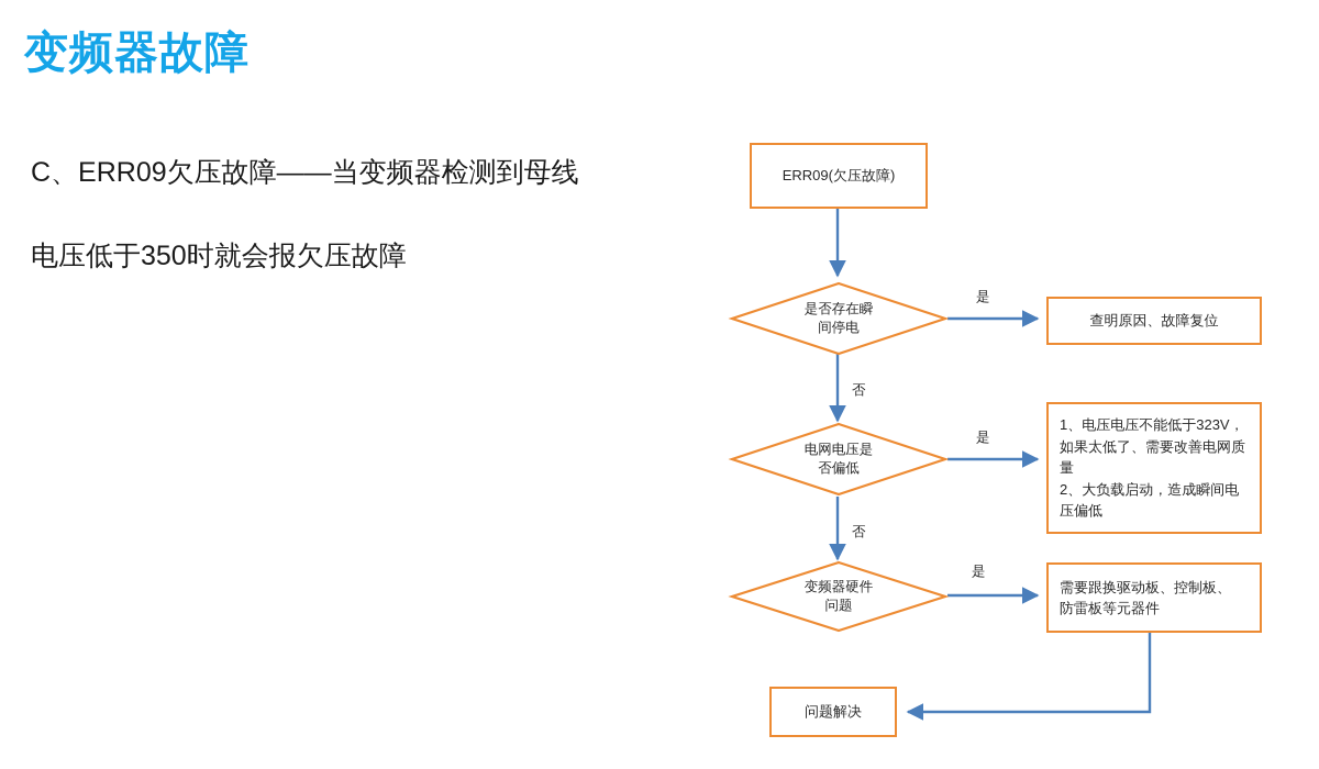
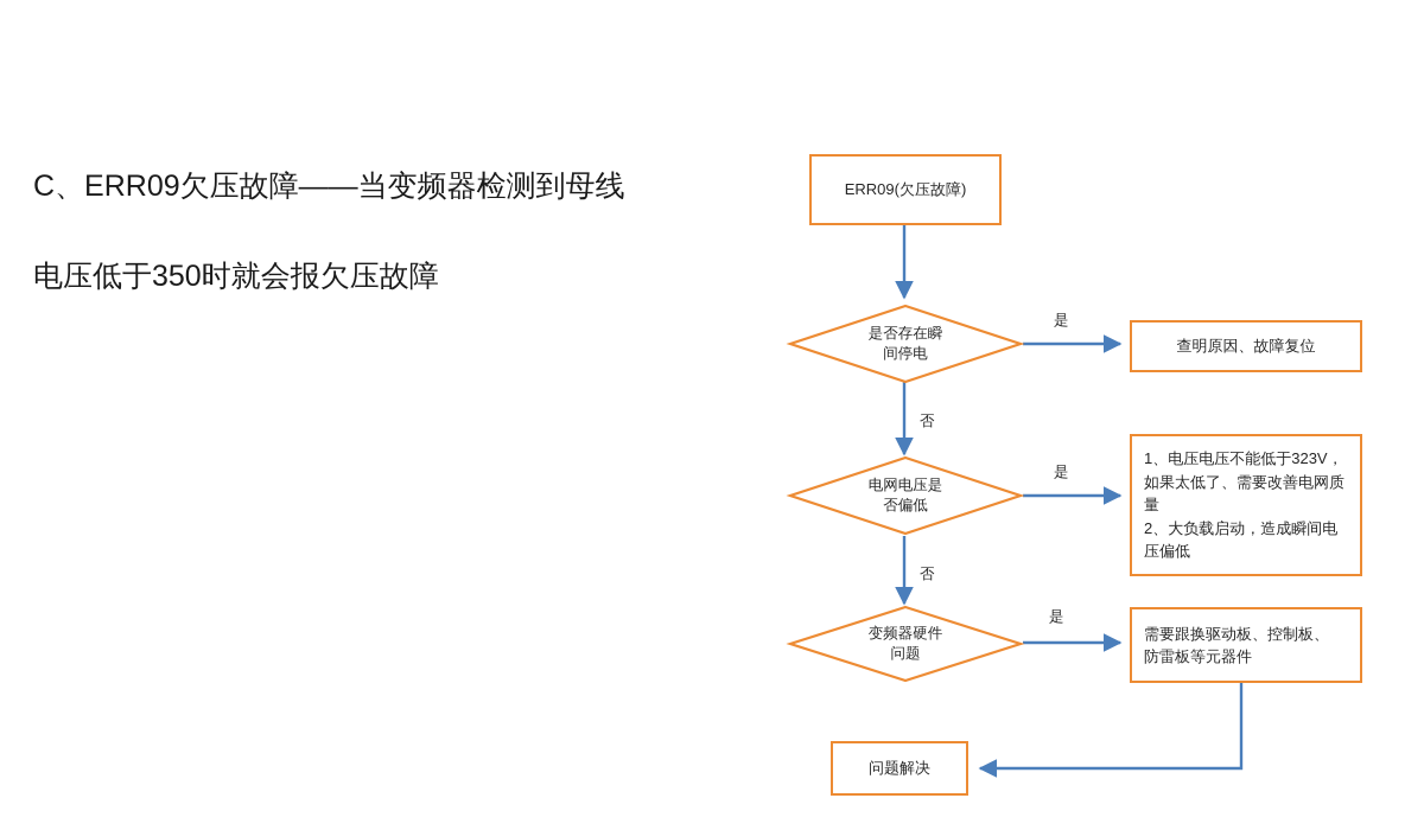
- 变频器故障
  C、ERR09欠压故障——当变频器检测到母线
  电压低于350时就会报欠压故障
  是
  否
  是
  否
  是
  ERR09(欠压故障)
  是否存在瞬
  间停电
  查明原因、故障复位
  电网电压是
  否偏低
  1、电压电压不能低于323V，
  如果太低了、需要改善电网质
  量
  2、大负载启动，造成瞬间电
  压偏低
  变频器硬件
  问题
  需要跟换驱动板、控制板、
  防雷板等元器件
  问题解决
